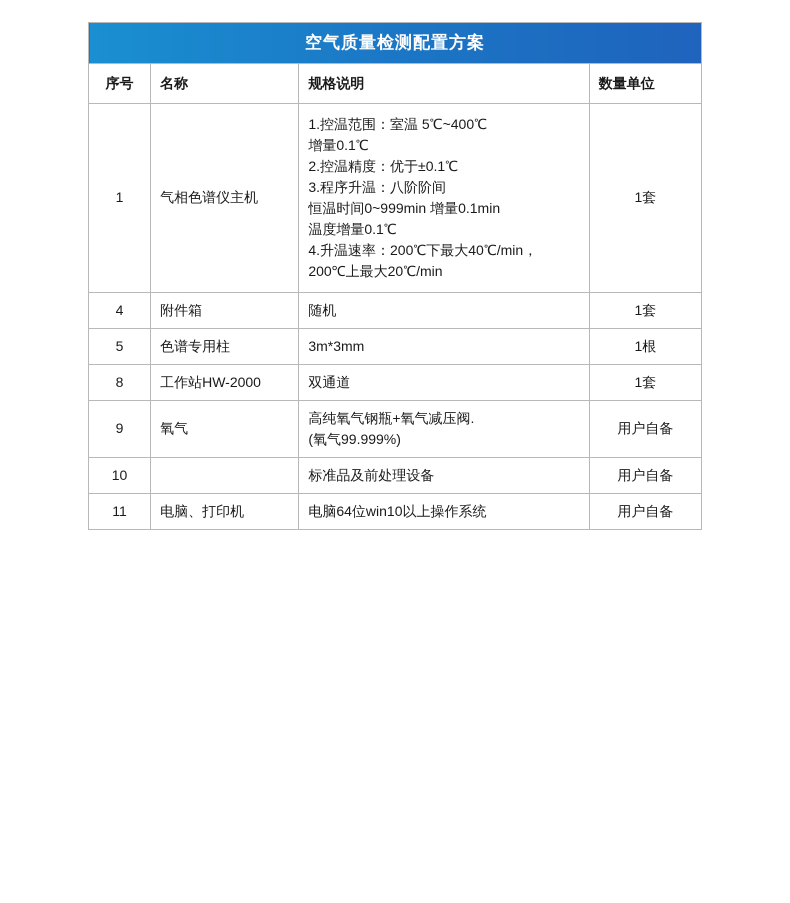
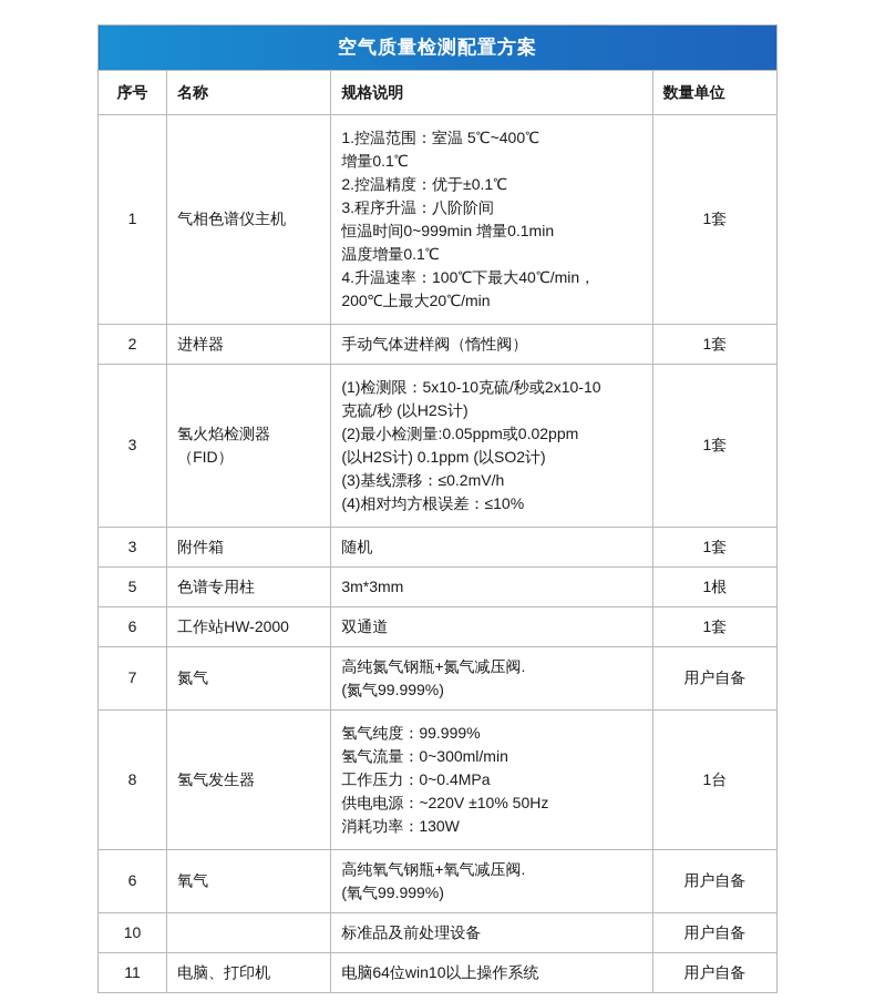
  空气质量检测配置方案
  序号	名称	规格说明	数量单位
- 1	气相色谱仪主机	1.控温范围：室温 5℃~400℃ 增量0.1℃ 2.控温精度：优于±0.1℃ 3.程序升温：八阶阶间 恒温时间0~999min 增量0.1min 温度增量0.1℃ 4.升温速率：200℃下最大40℃/min， 200℃上最大20℃/min	1套
+ 1	气相色谱仪主机	1.控温范围：室温 5℃~400℃ 增量0.1℃ 2.控温精度：优于±0.1℃ 3.程序升温：八阶阶间 恒温时间0~999min 增量0.1min 温度增量0.1℃ 4.升温速率：100℃下最大40℃/min， 200℃上最大20℃/min	1套
+ 2	进样器	手动气体进样阀（惰性阀）	1套
+ 3	氢火焰检测器（FID）	(1)检测限：5x10-10克硫/秒或2x10-10 克硫/秒 (以H2S计) (2)最小检测量:0.05ppm或0.02ppm (以H2S计) 0.1ppm (以SO2计) (3)基线漂移：≤0.2mV/h (4)相对均方根误差：≤10%	1套
- 4	附件箱	随机	1套
+ 3	附件箱	随机	1套
  5	色谱专用柱	3m*3mm	1根
- 8	工作站HW-2000	双通道	1套
+ 6	工作站HW-2000	双通道	1套
+ 7	氮气	高纯氮气钢瓶+氮气减压阀. (氮气99.999%)	用户自备
+ 8	氢气发生器	氢气纯度：99.999% 氢气流量：0~300ml/min 工作压力：0~0.4MPa 供电电源：~220V ±10% 50Hz 消耗功率：130W	1台
- 9	氧气	高纯氧气钢瓶+氧气减压阀. (氧气99.999%)	用户自备
+ 6	氧气	高纯氧气钢瓶+氧气减压阀. (氧气99.999%)	用户自备
  10		标准品及前处理设备	用户自备
  11	电脑、打印机	电脑64位win10以上操作系统	用户自备
